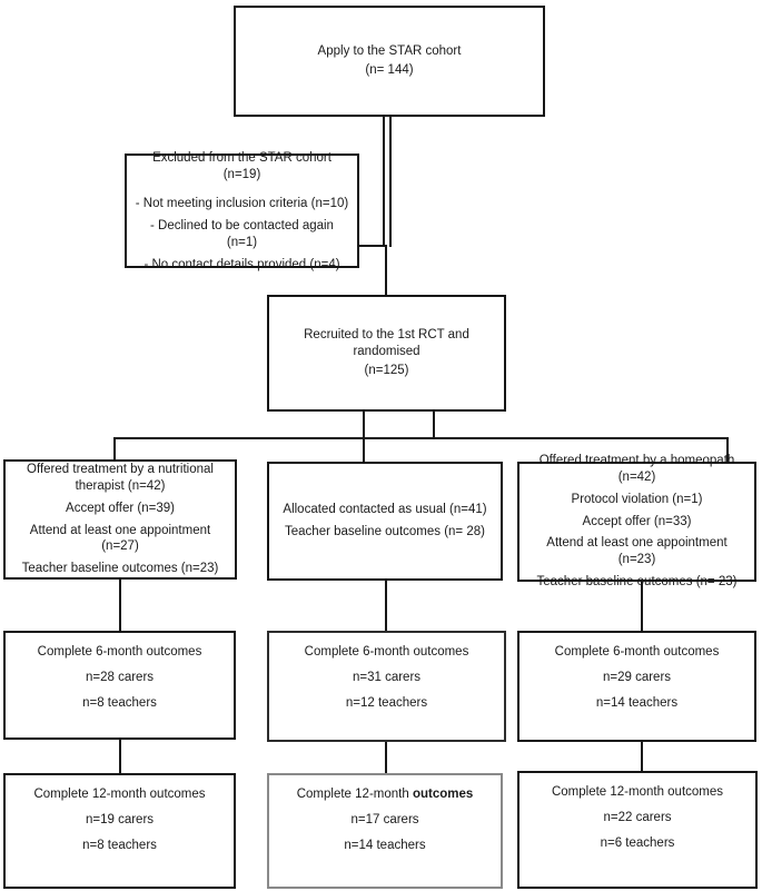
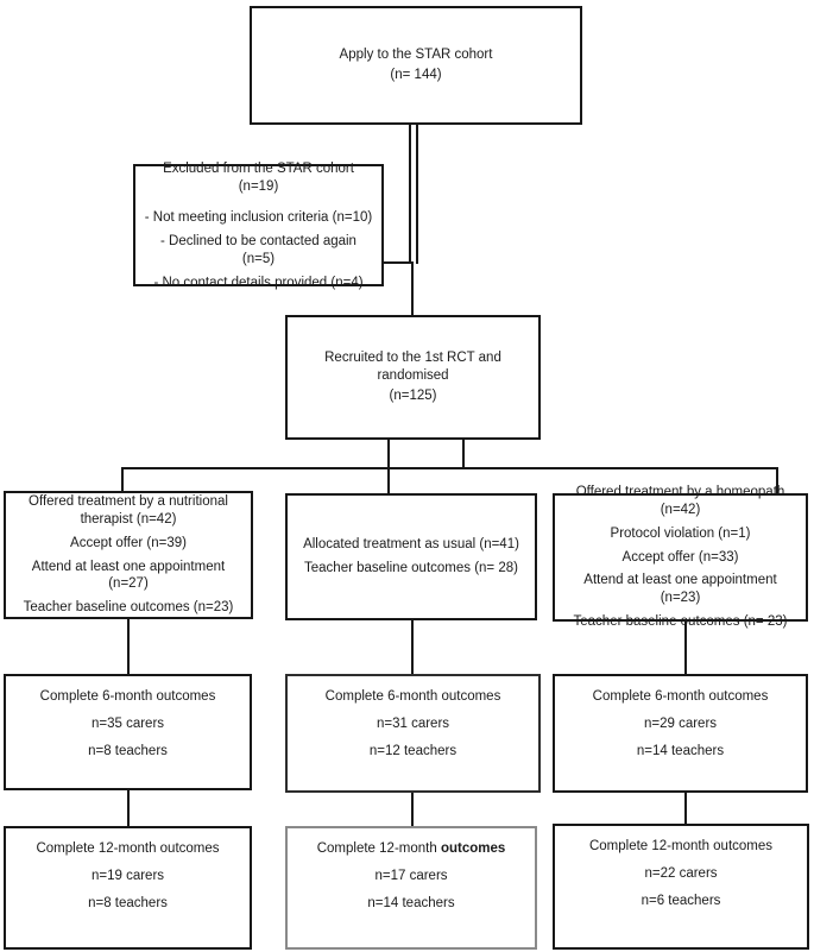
  Apply to the STAR cohort
  (n= 144)
  Excluded from the STAR cohort (n=19)
  - Not meeting inclusion criteria (n=10)
- - Declined to be contacted again (n=1)
+ - Declined to be contacted again (n=5)
  - No contact details provided (n=4)
  Recruited to the 1st RCT and randomised
  (n=125)
  Offered treatment by a nutritional therapist (n=42)
  Accept offer (n=39)
  Attend at least one appointment (n=27)
  Teacher baseline outcomes (n=23)
- Allocated contacted as usual (n=41)
+ Allocated treatment as usual (n=41)
  Teacher baseline outcomes (n= 28)
  Offered treatment by a homeopath (n=42)
  Protocol violation (n=1)
  Accept offer (n=33)
  Attend at least one appointment (n=23)
  Teacher baseline outcomes (n= 23)
  Complete 6-month outcomes
- n=28 carers
+ n=35 carers
  n=8 teachers
  Complete 6-month outcomes
  n=31 carers
  n=12 teachers
  Complete 6-month outcomes
  n=29 carers
  n=14 teachers
  Complete 12-month outcomes
  n=19 carers
  n=8 teachers
  Complete 12-month outcomes
  n=17 carers
  n=14 teachers
  Complete 12-month outcomes
  n=22 carers
  n=6 teachers
